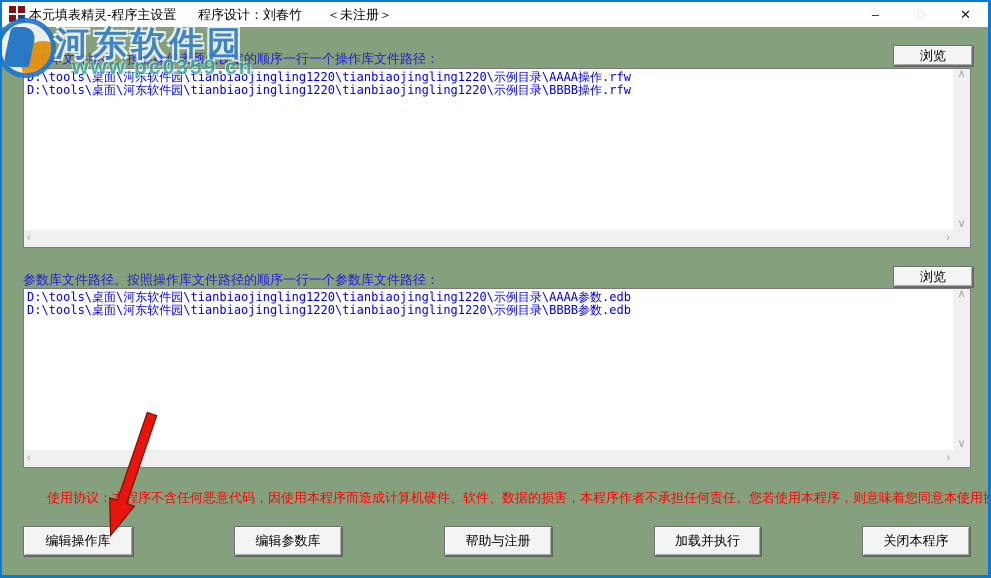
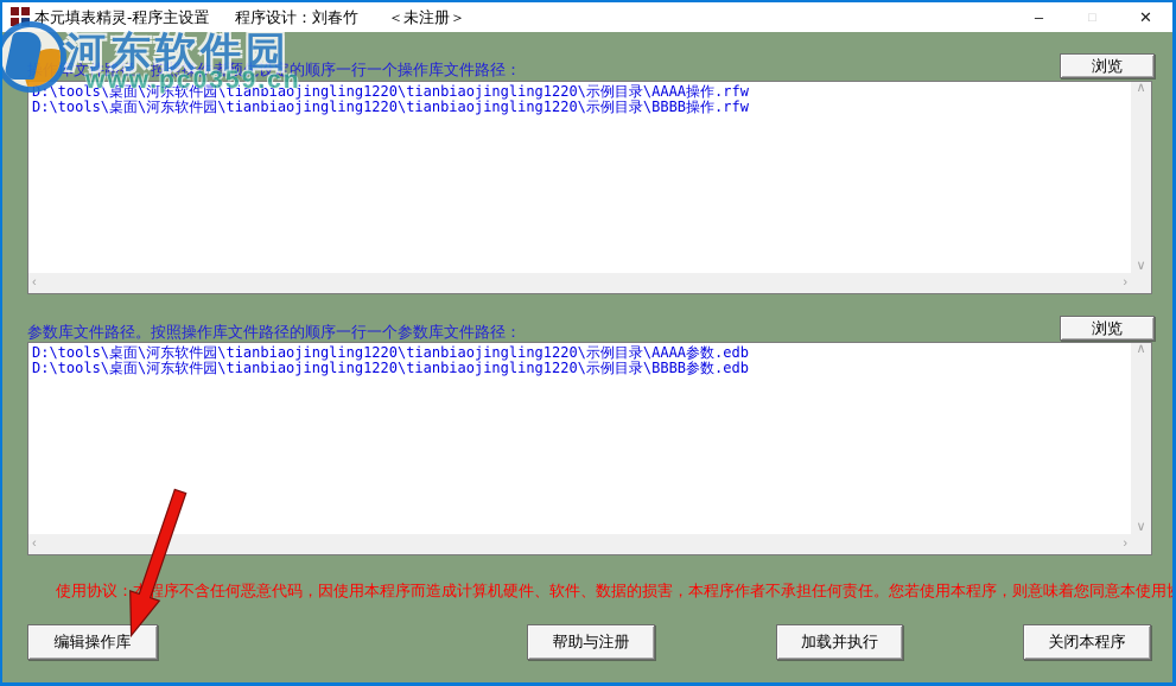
  本元填表精灵-程序主设置
  程序设计：刘春竹
  ＜未注册＞
  –
  □
  ✕
  河东软件园
  www.pc0359.cn
  库文件路径。按照操作者预先设定的顺序一行一个操作库文件路径：
  浏览
  :\tools\桌面\河东软件园\tianbiaojingling1220\tianbiaojingling1220\示例目录\AAAA操作.rfw
  D:\tools\桌面\河东软件园\tianbiaojingling1220\tianbiaojingling1220\示例目录\BBBB操作.rfw
  ∧
  ∨
  ‹
  ›
  参数库文件路径。按照操作库文件路径的顺序一行一个参数库文件路径：
  浏览
  D:\tools\桌面\河东软件园\tianbiaojingling1220\tianbiaojingling1220\示例目录\AAAA参数.edb
  D:\tools\桌面\河东软件园\tianbiaojingling1220\tianbiaojingling1220\示例目录\BBBB参数.edb
  ∧
  ∨
  ‹
  ›
  使用协议：程序不含任何恶意代码，因使用本程序而造成计算机硬件、软件、数据的损害，本程序作者不承担任何责任。您若使用本程序，则意味着您同意本使用
  编辑操作库
- 编辑参数库
  帮助与注册
  加载并执行
  关闭本程序
